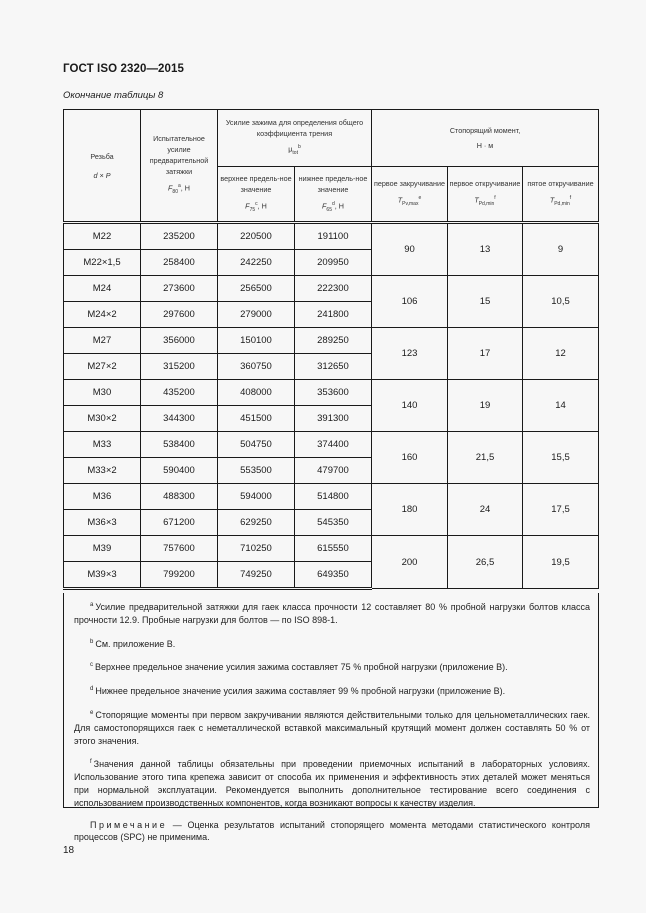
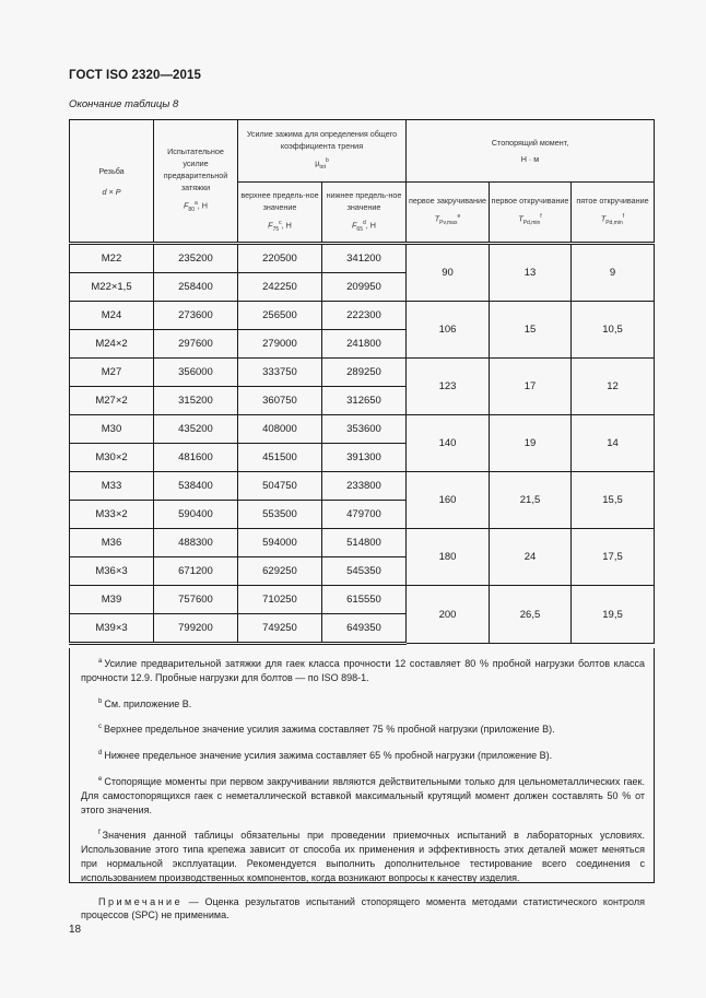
  ГОСТ ISO 2320—2015
  Окончание таблицы 8
  Резьба d × P	Испытательное усилие предварительной затяжки F , Н	Усилие зажима для определения общего коэффициента трения μ	Стопорящий момент, Н · м
  верхнее предель-ное значение F , Н	нижнее предель-ное значение F , Н	первое закручивание T	первое откручивание T	пятое откручивание T
- M22	235200	220500	191100	90	13	9
+ M22	235200	220500	341200	90	13	9
  M22×1,5	258400	242250	209950
  M24	273600	256500	222300	106	15	10,5
  M24×2	297600	279000	241800
- M27	356000	150100	289250	123	17	12
+ M27	356000	333750	289250	123	17	12
  M27×2	315200	360750	312650
  M30	435200	408000	353600	140	19	14
- M30×2	344300	451500	391300
+ M30×2	481600	451500	391300
- M33	538400	504750	374400	160	21,5	15,5
+ M33	538400	504750	233800	160	21,5	15,5
  M33×2	590400	553500	479700
  M36	488300	594000	514800	180	24	17,5
  M36×3	671200	629250	545350
  M39	757600	710250	615550	200	26,5	19,5
  M39×3	799200	749250	649350
  Усилие предварительной затяжки для гаек класса прочности 12 составляет 80 % пробной нагрузки болтов класса прочности 12.9. Пробные нагрузки для болтов — по ISO 898-1.
  См. приложение В.
  Верхнее предельное значение усилия зажима составляет 75 % пробной нагрузки (приложение В).
- Нижнее предельное значение усилия зажима составляет 99 % пробной нагрузки (приложение В).
+ Нижнее предельное значение усилия зажима составляет 65 % пробной нагрузки (приложение В).
  Стопорящие моменты при первом закручивании являются действительными только для цельнометаллических гаек. Для самостопорящихся гаек с неметаллической вставкой максимальный крутящий момент должен составлять 50 % от этого значения.
  Значения данной таблицы обязательны при проведении приемочных испытаний в лабораторных условиях. Использование этого типа крепежа зависит от способа их применения и эффективность этих деталей может меняться при нормальной эксплуатации. Рекомендуется выполнить дополнительное тестирование всего соединения с использованием производственных компонентов, когда возникают вопросы к качеству изделия.
  Примечание — Оценка результатов испытаний стопорящего момента методами статистического контроля процессов (SPC) не применима.
  18
